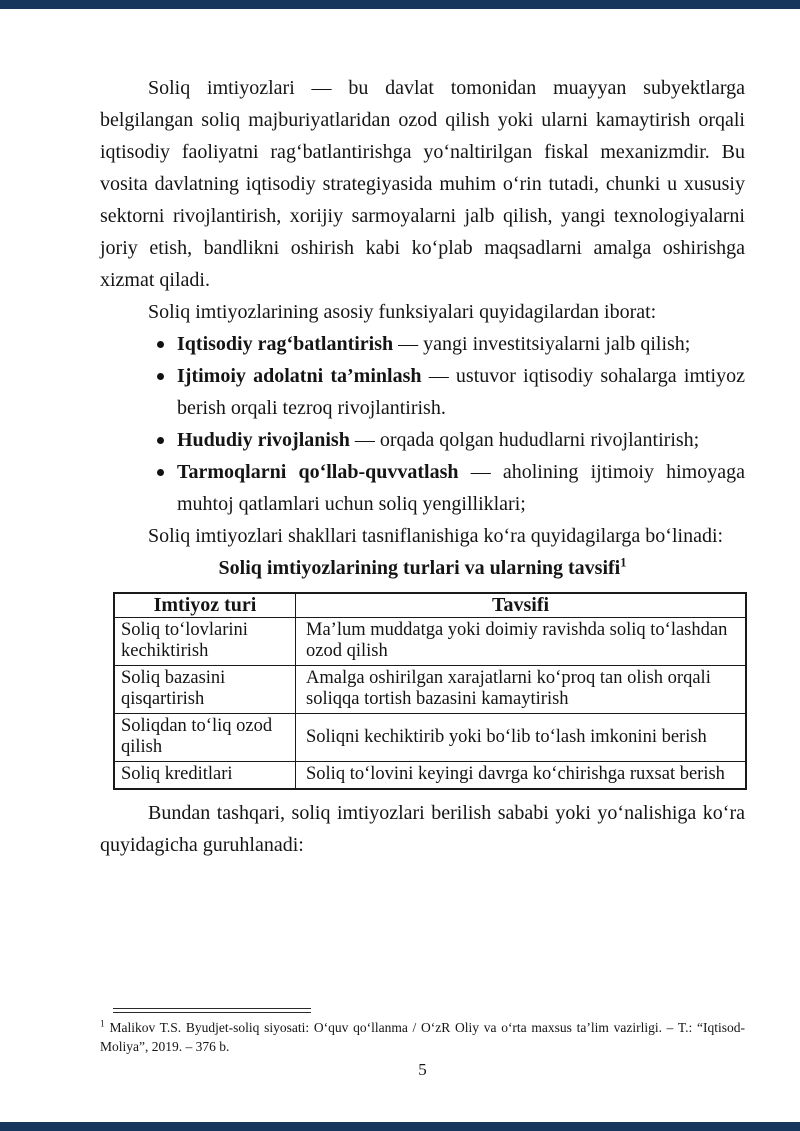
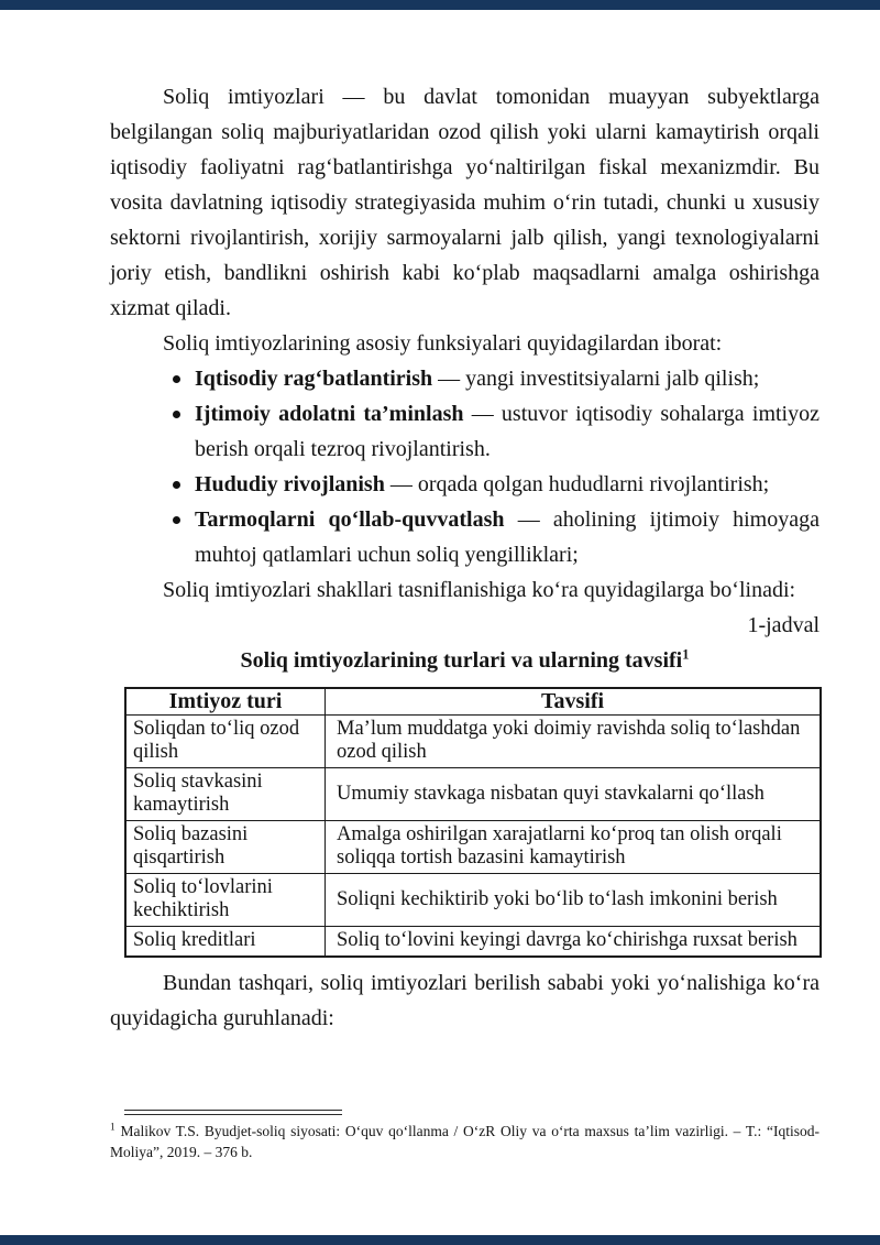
  Soliq imtiyozlari — bu davlat tomonidan muayyan subyektlarga belgilangan soliq majburiyatlaridan ozod qilish yoki ularni kamaytirish orqali iqtisodiy faoliyatni rag‘batlantirishga yo‘naltirilgan fiskal mexanizmdir. Bu vosita davlatning iqtisodiy strategiyasida muhim o‘rin tutadi, chunki u xususiy sektorni rivojlantirish, xorijiy sarmoyalarni jalb qilish, yangi texnologiyalarni joriy etish, bandlikni oshirish kabi ko‘plab maqsadlarni amalga oshirishga xizmat qiladi.
  Soliq imtiyozlarining asosiy funksiyalari quyidagilardan iborat:
  Iqtisodiy rag‘batlantirish — yangi investitsiyalarni jalb qilish;
  Ijtimoiy adolatni ta’minlash — ustuvor iqtisodiy sohalarga imtiyoz berish orqali tezroq rivojlantirish.
  Hududiy rivojlanish — orqada qolgan hududlarni rivojlantirish;
  Tarmoqlarni qo‘llab-quvvatlash — aholining ijtimoiy himoyaga muhtoj qatlamlari uchun soliq yengilliklari;
  Soliq imtiyozlari shakllari tasniflanishiga ko‘ra quyidagilarga bo‘linadi:
+ 1-jadval
  Soliq imtiyozlarining turlari va ularning tavsifi1
  Imtiyoz turi	Tavsifi
- Soliq to‘lovlarini kechiktirish	Ma’lum muddatga yoki doimiy ravishda soliq to‘lashdan ozod qilish
+ Soliqdan to‘liq ozod qilish	Ma’lum muddatga yoki doimiy ravishda soliq to‘lashdan ozod qilish
+ Soliq stavkasini kamaytirish	Umumiy stavkaga nisbatan quyi stavkalarni qo‘llash
  Soliq bazasini qisqartirish	Amalga oshirilgan xarajatlarni ko‘proq tan olish orqali soliqqa tortish bazasini kamaytirish
- Soliqdan to‘liq ozod qilish	Soliqni kechiktirib yoki bo‘lib to‘lash imkonini berish
+ Soliq to‘lovlarini kechiktirish	Soliqni kechiktirib yoki bo‘lib to‘lash imkonini berish
  Soliq kreditlari	Soliq to‘lovini keyingi davrga ko‘chirishga ruxsat berish
  Bundan tashqari, soliq imtiyozlari berilish sababi yoki yo‘nalishiga ko‘ra quyidagicha guruhlanadi:
  1 Malikov T.S. Byudjet-soliq siyosati: O‘quv qo‘llanma / O‘zR Oliy va o‘rta maxsus ta’lim vazirligi. – T.: “Iqtisod-Moliya”, 2019. – 376 b.
- 5
